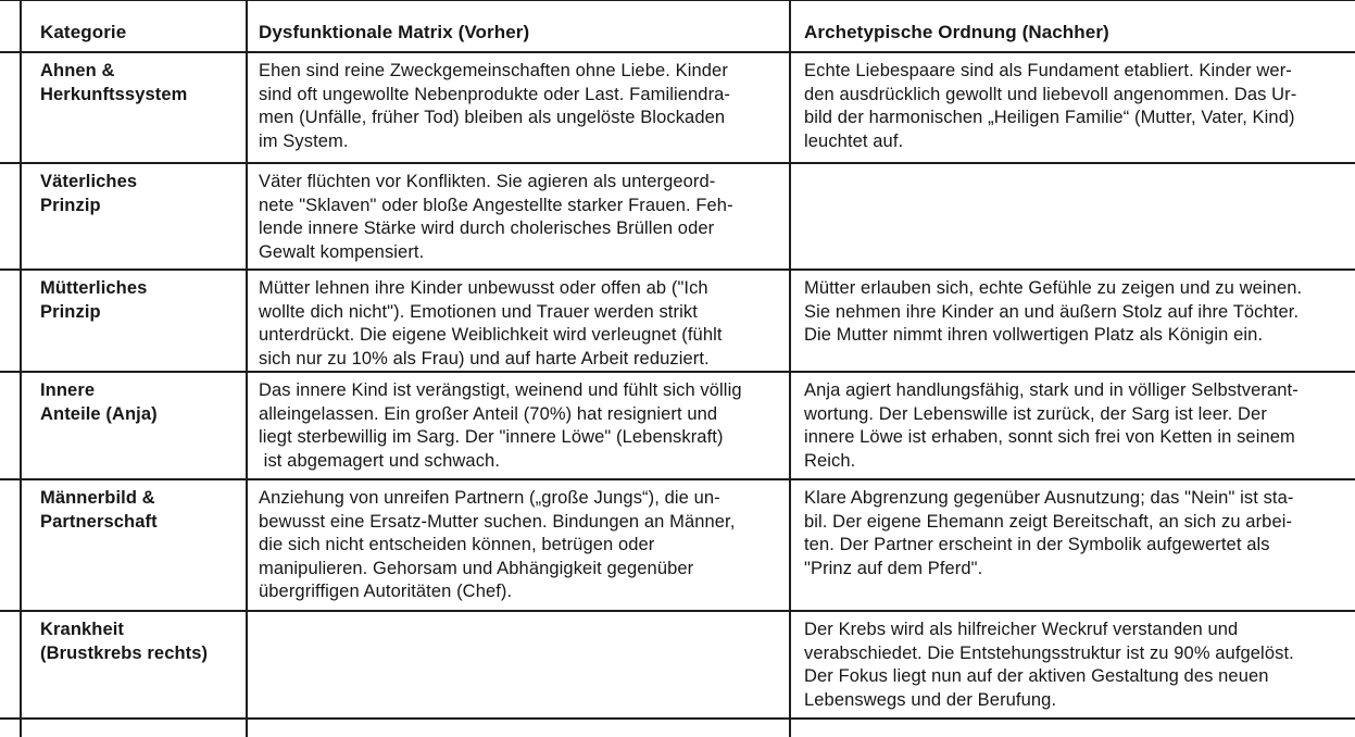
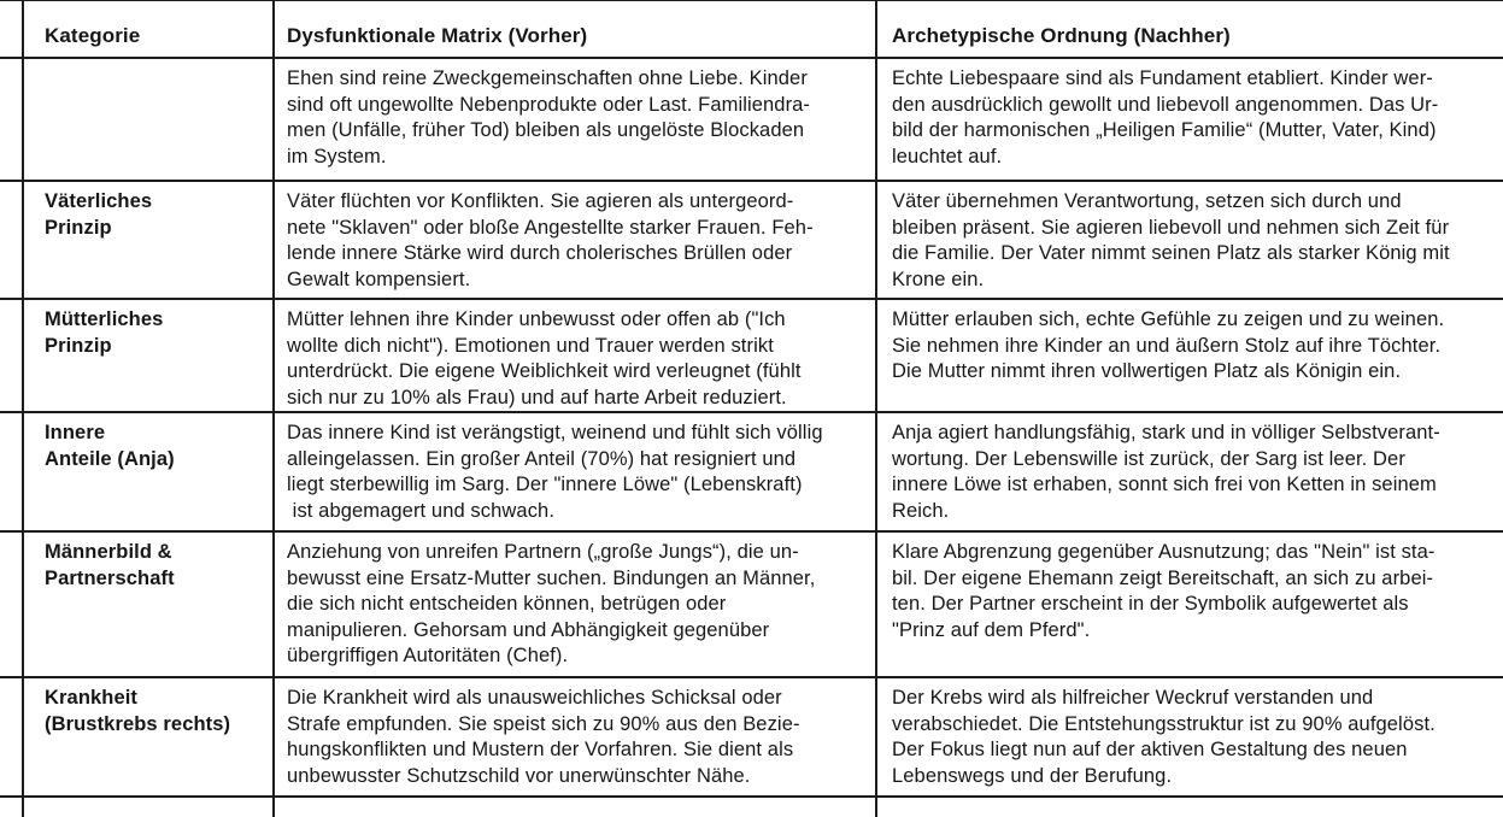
  Kategorie
  Dysfunktionale Matrix (Vorher)
  Archetypische Ordnung (Nachher)
- Ahnen &
- Herkunftssystem
  Ehen sind reine Zweckgemeinschaften ohne Liebe. Kinder
  sind oft ungewollte Nebenprodukte oder Last. Familiendra-
  men (Unfälle, früher Tod) bleiben als ungelöste Blockaden
  im System.
  Echte Liebespaare sind als Fundament etabliert. Kinder wer-
  den ausdrücklich gewollt und liebevoll angenommen. Das Ur-
  bild der harmonischen „Heiligen Familie“ (Mutter, Vater, Kind)
  leuchtet auf.
  Väterliches
  Prinzip
  Väter flüchten vor Konflikten. Sie agieren als untergeord-
  nete "Sklaven" oder bloße Angestellte starker Frauen. Feh-
  lende innere Stärke wird durch cholerisches Brüllen oder
  Gewalt kompensiert.
+ Väter übernehmen Verantwortung, setzen sich durch und
+ bleiben präsent. Sie agieren liebevoll und nehmen sich Zeit für
+ die Familie. Der Vater nimmt seinen Platz als starker König mit
+ Krone ein.
  Mütterliches
  Prinzip
  Mütter lehnen ihre Kinder unbewusst oder offen ab ("Ich
  wollte dich nicht"). Emotionen und Trauer werden strikt
  unterdrückt. Die eigene Weiblichkeit wird verleugnet (fühlt
  sich nur zu 10% als Frau) und auf harte Arbeit reduziert.
  Mütter erlauben sich, echte Gefühle zu zeigen und zu weinen.
  Sie nehmen ihre Kinder an und äußern Stolz auf ihre Töchter.
  Die Mutter nimmt ihren vollwertigen Platz als Königin ein.
  Innere
  Anteile (Anja)
  Das innere Kind ist verängstigt, weinend und fühlt sich völlig
  alleingelassen. Ein großer Anteil (70%) hat resigniert und
  liegt sterbewillig im Sarg. Der "innere Löwe" (Lebenskraft)
  ist abgemagert und schwach.
  Anja agiert handlungsfähig, stark und in völliger Selbstverant-
  wortung. Der Lebenswille ist zurück, der Sarg ist leer. Der
  innere Löwe ist erhaben, sonnt sich frei von Ketten in seinem
  Reich.
  Männerbild &
  Partnerschaft
  Anziehung von unreifen Partnern („große Jungs“), die un-
  bewusst eine Ersatz-Mutter suchen. Bindungen an Männer,
  die sich nicht entscheiden können, betrügen oder
  manipulieren. Gehorsam und Abhängigkeit gegenüber
  übergriffigen Autoritäten (Chef).
  Klare Abgrenzung gegenüber Ausnutzung; das "Nein" ist sta-
  bil. Der eigene Ehemann zeigt Bereitschaft, an sich zu arbei-
  ten. Der Partner erscheint in der Symbolik aufgewertet als
  "Prinz auf dem Pferd".
  Krankheit
  (Brustkrebs rechts)
+ Die Krankheit wird als unausweichliches Schicksal oder
+ Strafe empfunden. Sie speist sich zu 90% aus den Bezie-
+ hungskonflikten und Mustern der Vorfahren. Sie dient als
+ unbewusster Schutzschild vor unerwünschter Nähe.
  Der Krebs wird als hilfreicher Weckruf verstanden und
  verabschiedet. Die Entstehungsstruktur ist zu 90% aufgelöst.
  Der Fokus liegt nun auf der aktiven Gestaltung des neuen
  Lebenswegs und der Berufung.
